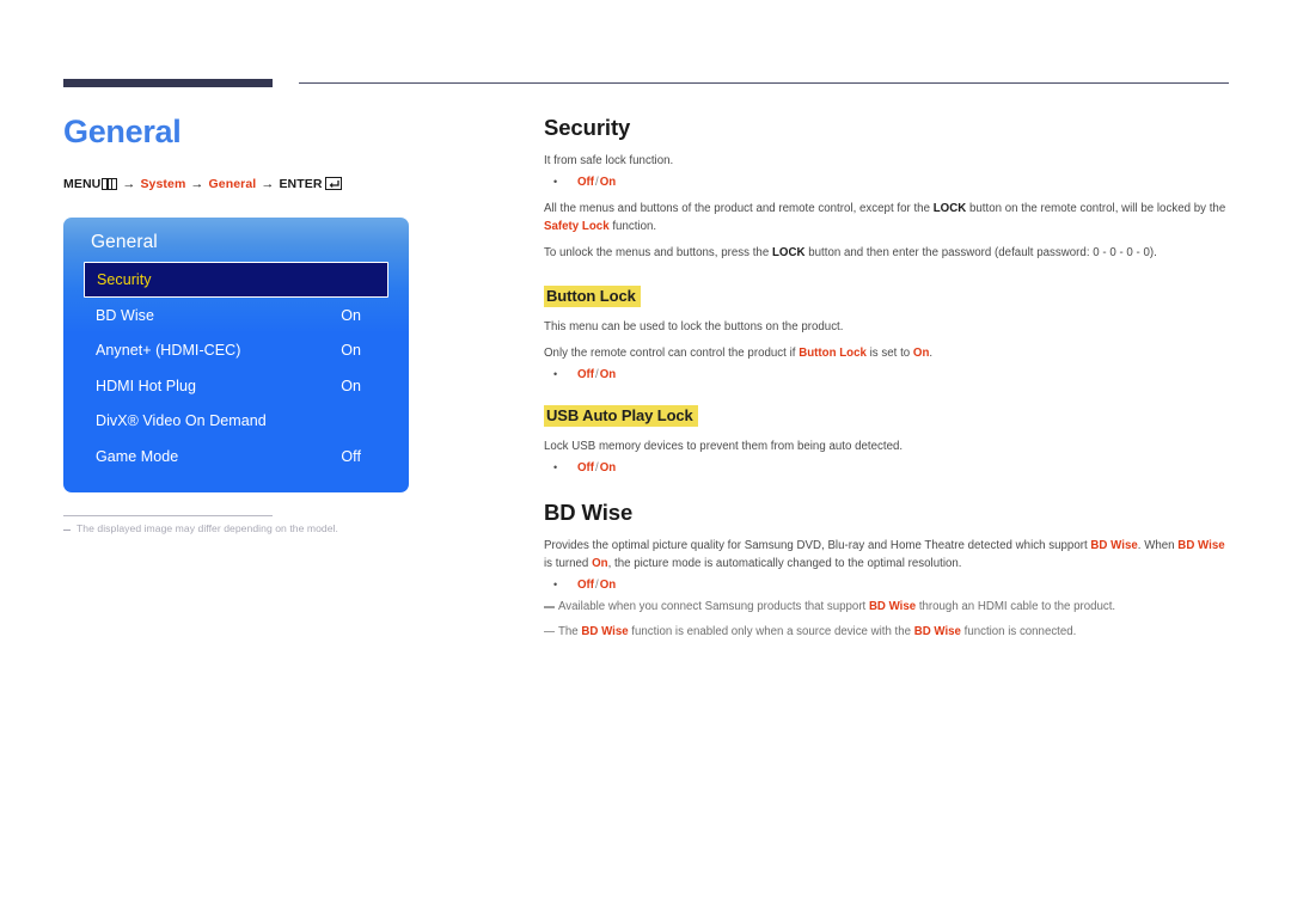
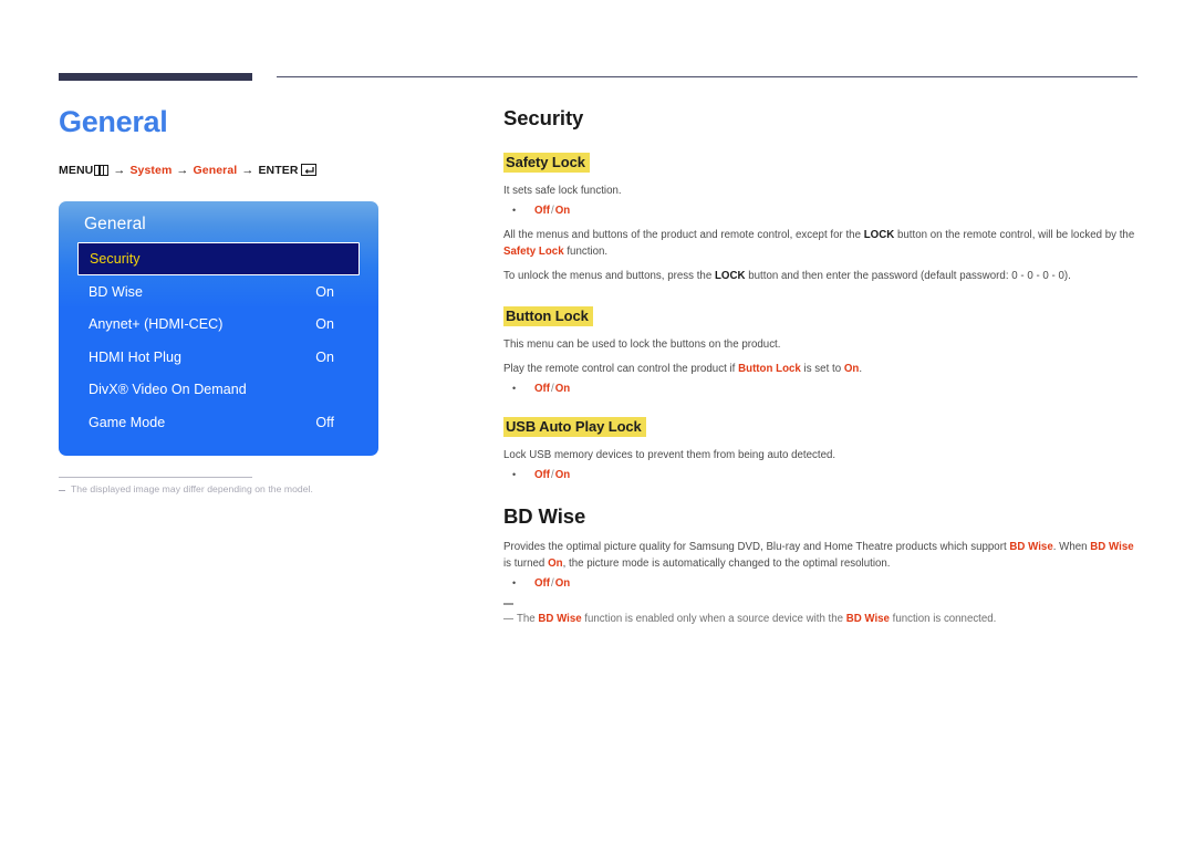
  General
  MENU
  →
  System
  →
  General
  →
  ENTER
  General
  Security
  BD Wise
  On
  Anynet+ (HDMI-CEC)
  On
  HDMI Hot Plug
  On
  DivX® Video On Demand
  Game Mode
  Off
  The displayed image may differ depending on the model.
  Security
+ Safety Lock
- It from safe lock function.
+ It sets safe lock function.
  •
  Off/On
  All the menus and buttons of the product and remote control, except for the LOCK button on the remote control, will be locked by the Safety Lock function.
  To unlock the menus and buttons, press the LOCK button and then enter the password (default password: 0 - 0 - 0 - 0).
  Button Lock
  This menu can be used to lock the buttons on the product.
- Only the remote control can control the product if Button Lock is set to On.
+ Play the remote control can control the product if Button Lock is set to On.
  •
  Off/On
  USB Auto Play Lock
  Lock USB memory devices to prevent them from being auto detected.
  •
  Off/On
  BD Wise
- Provides the optimal picture quality for Samsung DVD, Blu-ray and Home Theatre detected which support BD Wise. When BD Wise is turned On, the picture mode is automatically changed to the optimal resolution.
+ Provides the optimal picture quality for Samsung DVD, Blu-ray and Home Theatre products which support BD Wise. When BD Wise is turned On, the picture mode is automatically changed to the optimal resolution.
  •
  Off/On
- Available when you connect Samsung products that support BD Wise through an HDMI cable to the product.
  The BD Wise function is enabled only when a source device with the BD Wise function is connected.
